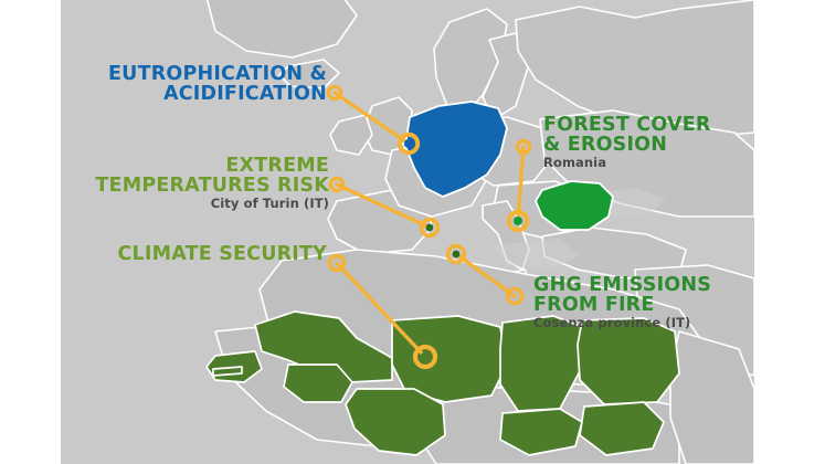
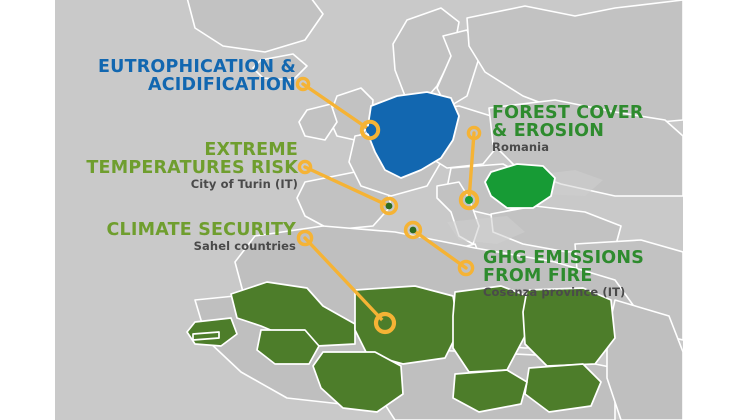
  EUTROPHICATION &
  ACIDIFICATION
  FOREST COVER
  & EROSION
  Romania
  EXTREME
  TEMPERATURES RISK
  City of Turin (IT)
  CLIMATE SECURITY
+ Sahel countries
  GHG EMISSIONS
  FROM FIRE
  Cosenza province (IT)
